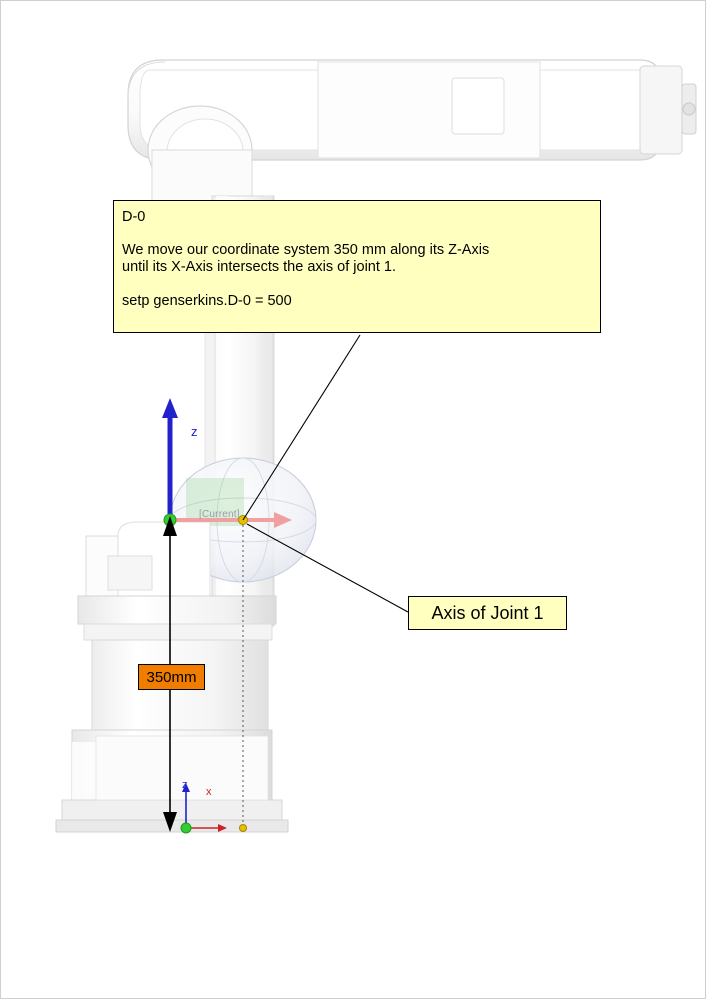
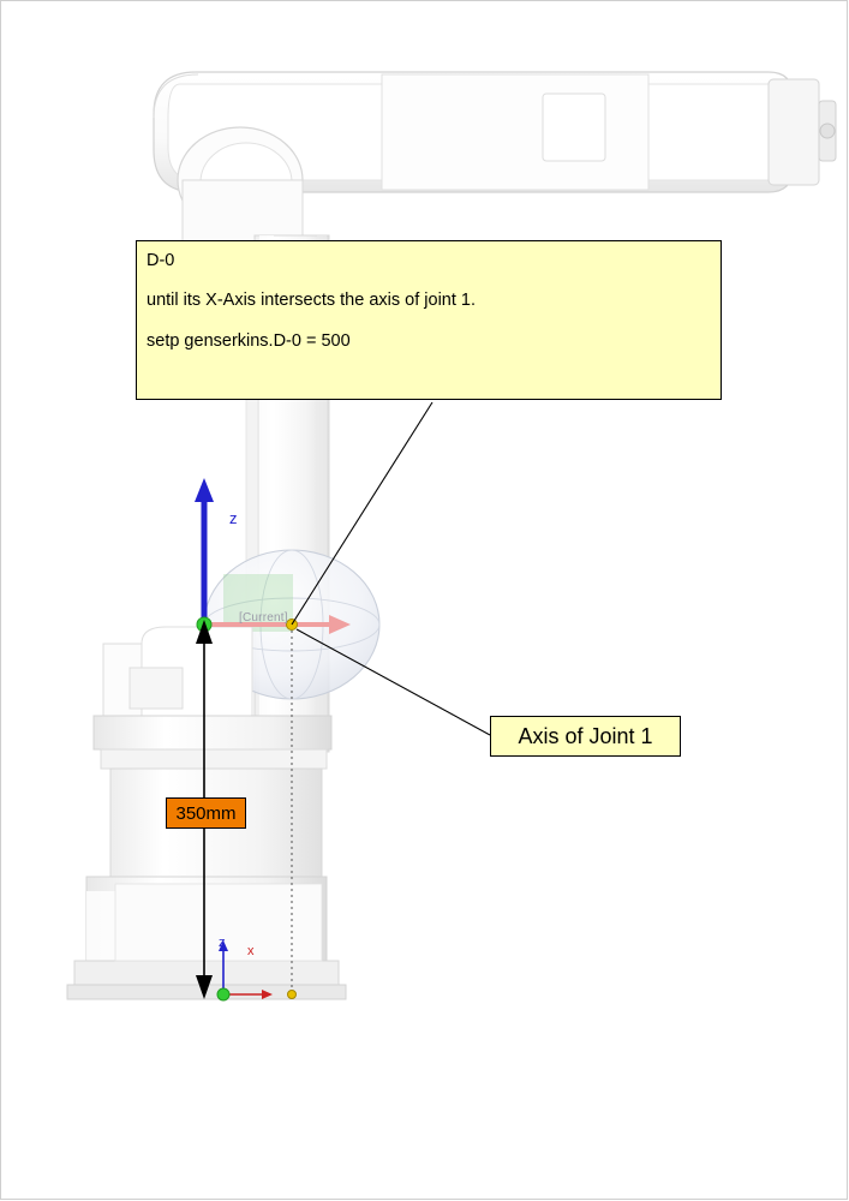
  D-0
- We move our coordinate system 350 mm along its Z-Axis
  until its X-Axis intersects the axis of joint 1.
  setp genserkins.D-0 = 500
  Axis of Joint 1
  350mm
  z
  z
  x
  [Current]
